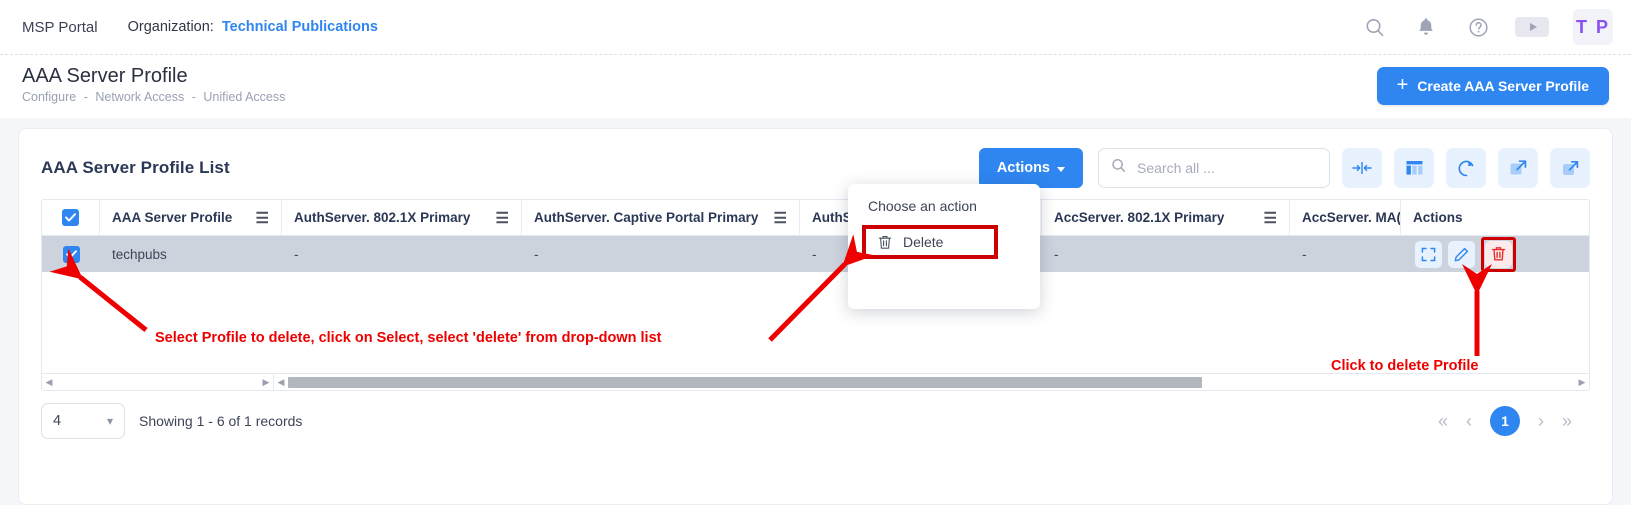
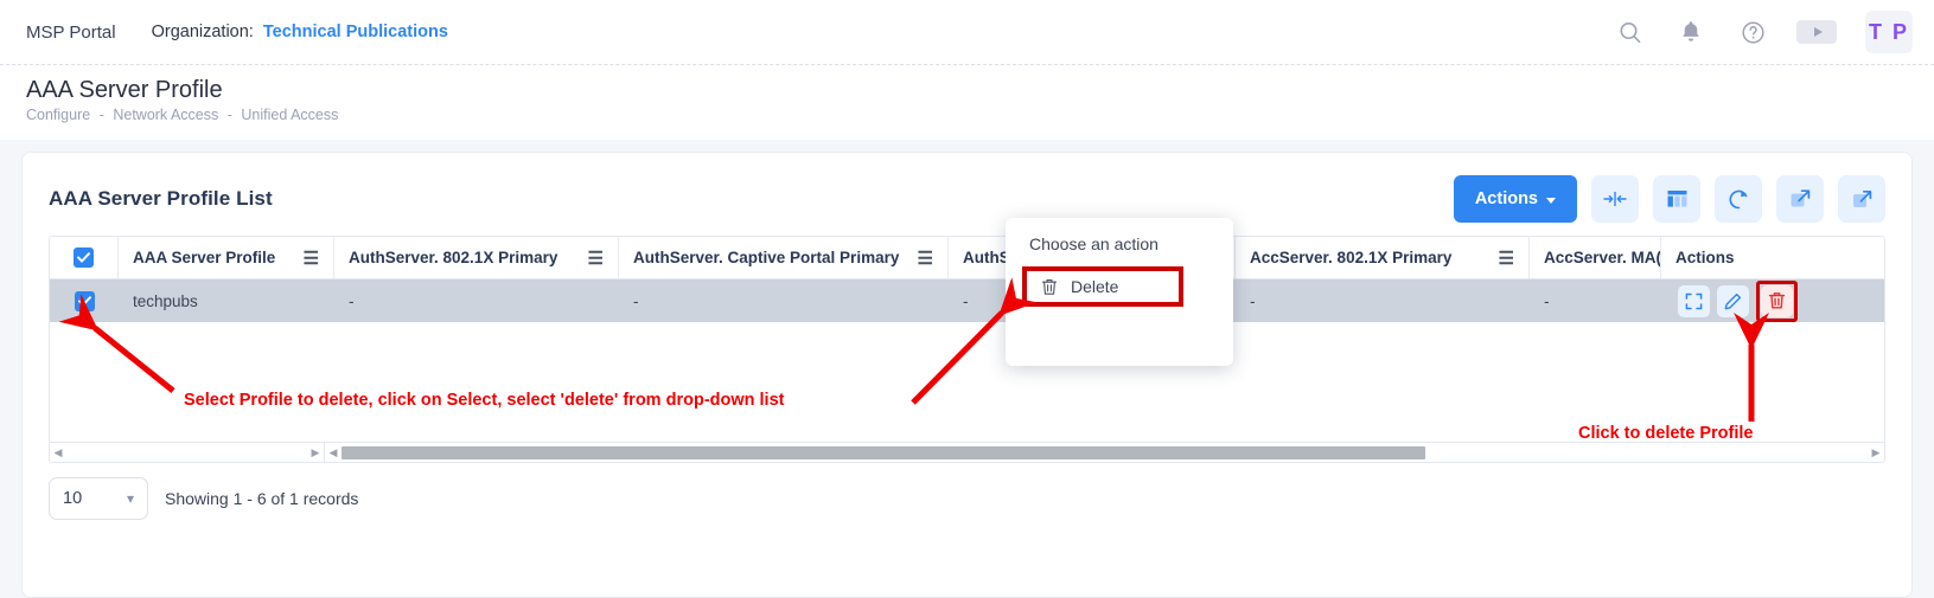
  MSP Portal
  Organization: Technical Publications
  T P
  AAA Server Profile
  Configure - Network Access - Unified Access
- +
- Create AAA Server Profile
  AAA Server Profile List
  Actions
- Search all ...
  AAA Server Profile
  ☰
  AuthServer. 802.1X Primary
  ☰
  AuthServer. Captive Portal Primary
  ☰
  AccServer. 802.1X Primary
  ☰
  AccServer. MA(
  Actions
  techpubs
  -
  -
  -
  -
  -
  ◀
  ▶
  ◀
  ▶
- 4
+ 10
  ▾
  Showing 1 - 6 of 1 records
- «
- ‹
- 1
- ›
- »
  Choose an action
  Delete
  Select Profile to delete, click on Select, select 'delete' from drop-down list
  Click to delete Profile
